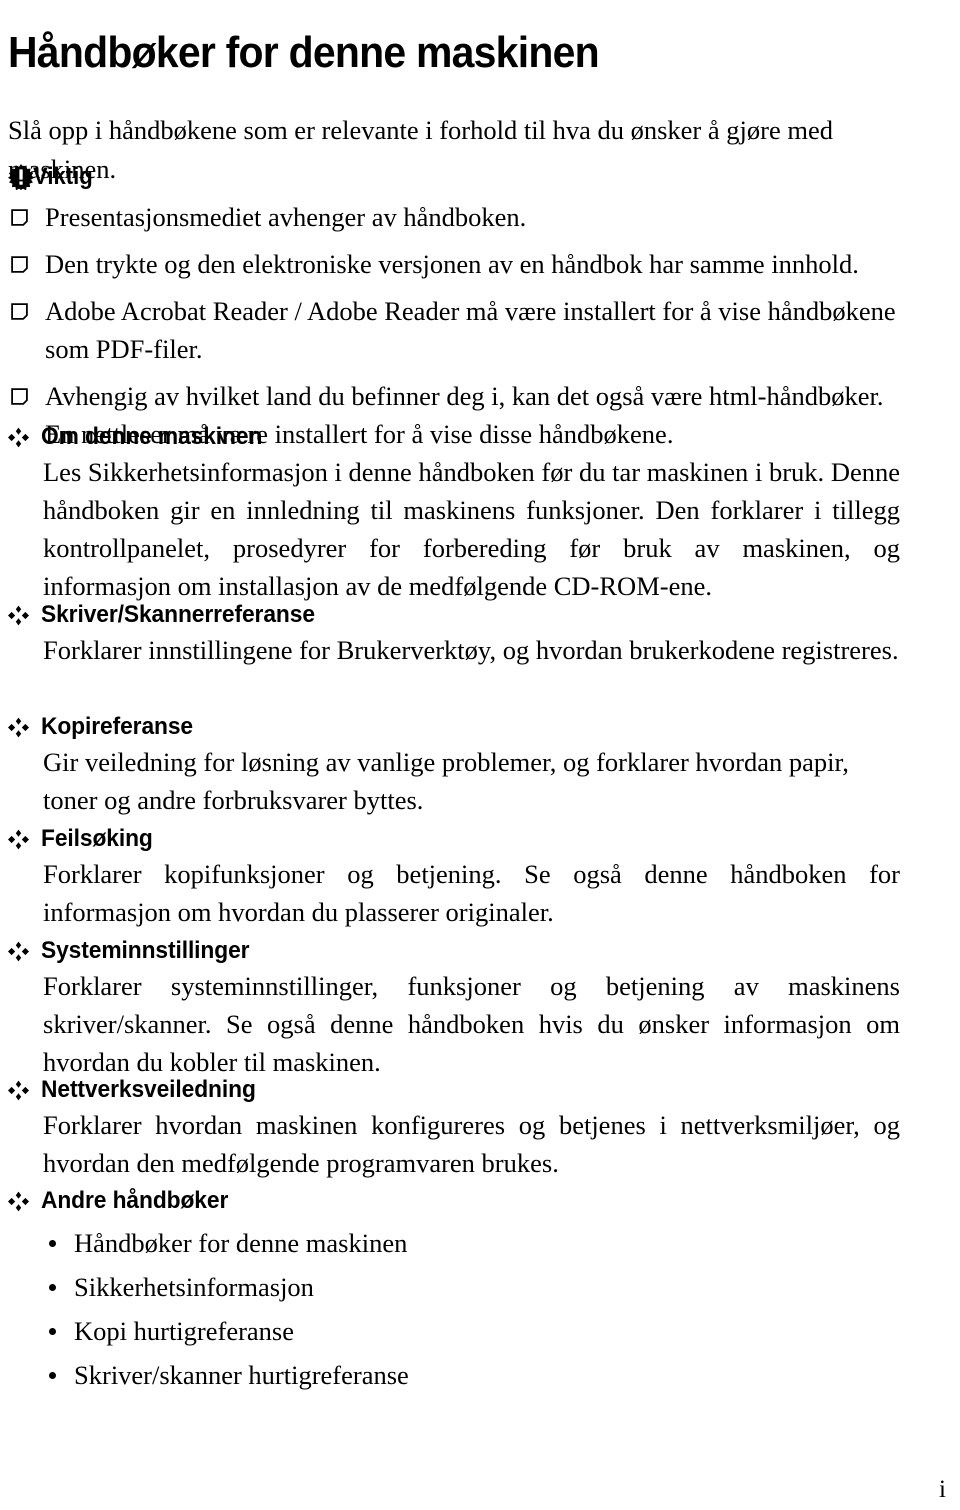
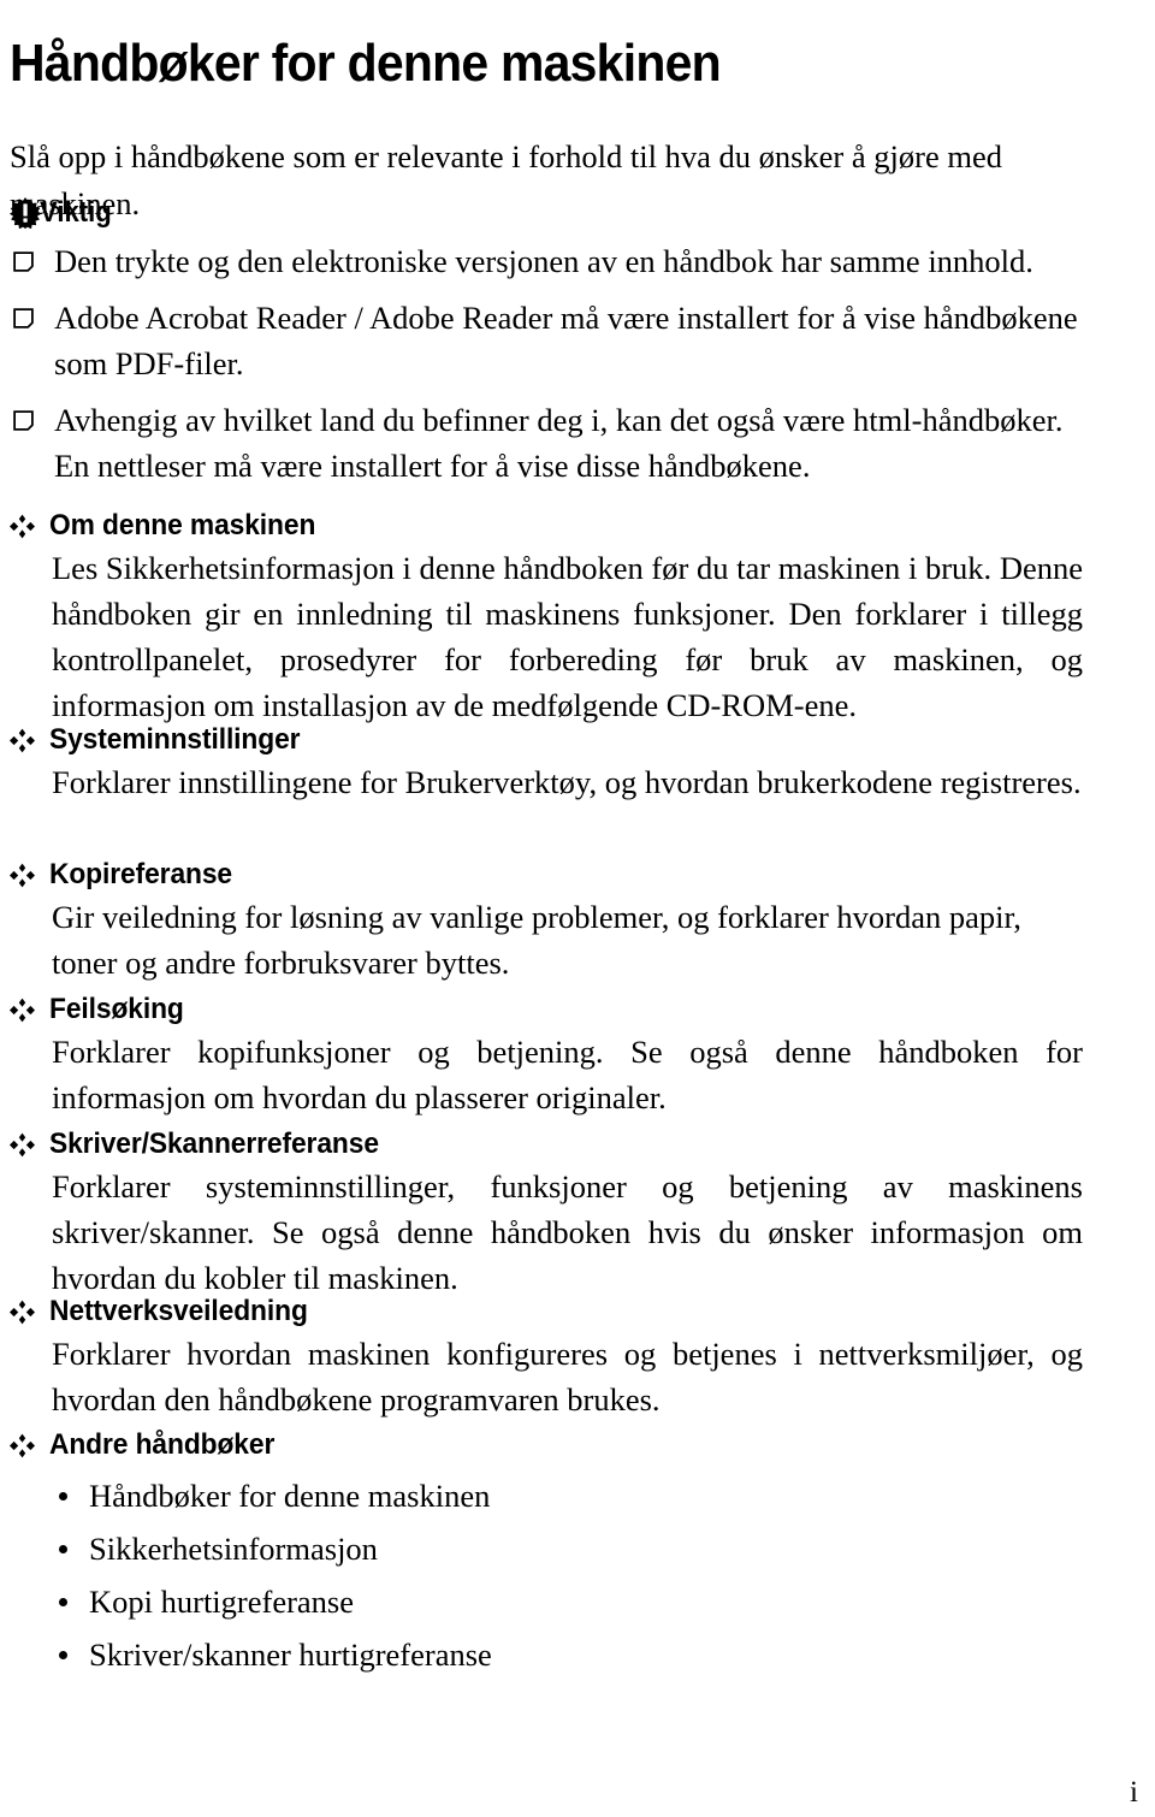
  Håndbøker for denne maskinen
  Slå opp i håndbøkene som er relevante i forhold til hva du ønsker å gjøre med askinen.
  Viktig
- Presentasjonsmediet avhenger av håndboken.
  Den trykte og den elektroniske versjonen av en håndbok har samme innhold.
  Adobe Acrobat Reader / Adobe Reader må være installert for å vise håndbøkene som PDF-filer.
  Avhengig av hvilket land du befinner deg i, kan det også være html-håndbøker. En nettleser må være installert for å vise disse håndbøkene.
  Om denne maskinen
  Les Sikkerhetsinformasjon i denne håndboken før du tar maskinen i bruk. Denne håndboken gir en innledning til maskinens funksjoner. Den forklarer i tillegg kontrollpanelet, prosedyrer for forbereding før bruk av maskinen, og informasjon om installasjon av de medfølgende CD-ROM-ene.
- Skriver/Skannerreferanse
+ Systeminnstillinger
  Forklarer innstillingene for Brukerverktøy, og hvordan brukerkodene registreres.
  Kopireferanse
  Gir veiledning for løsning av vanlige problemer, og forklarer hvordan papir, toner og andre forbruksvarer byttes.
  Feilsøking
  Forklarer kopifunksjoner og betjening. Se også denne håndboken for informasjon om hvordan du plasserer originaler.
- Systeminnstillinger
+ Skriver/Skannerreferanse
  Forklarer systeminnstillinger, funksjoner og betjening av maskinens skriver/skanner. Se også denne håndboken hvis du ønsker informasjon om hvordan du kobler til maskinen.
  Nettverksveiledning
- Forklarer hvordan maskinen konfigureres og betjenes i nettverksmiljøer, og hvordan den medfølgende programvaren brukes.
+ Forklarer hvordan maskinen konfigureres og betjenes i nettverksmiljøer, og hvordan den håndbøkene programvaren brukes.
  Andre håndbøker
  Håndbøker for denne maskinen
  Sikkerhetsinformasjon
  Kopi hurtigreferanse
  Skriver/skanner hurtigreferanse
  i
